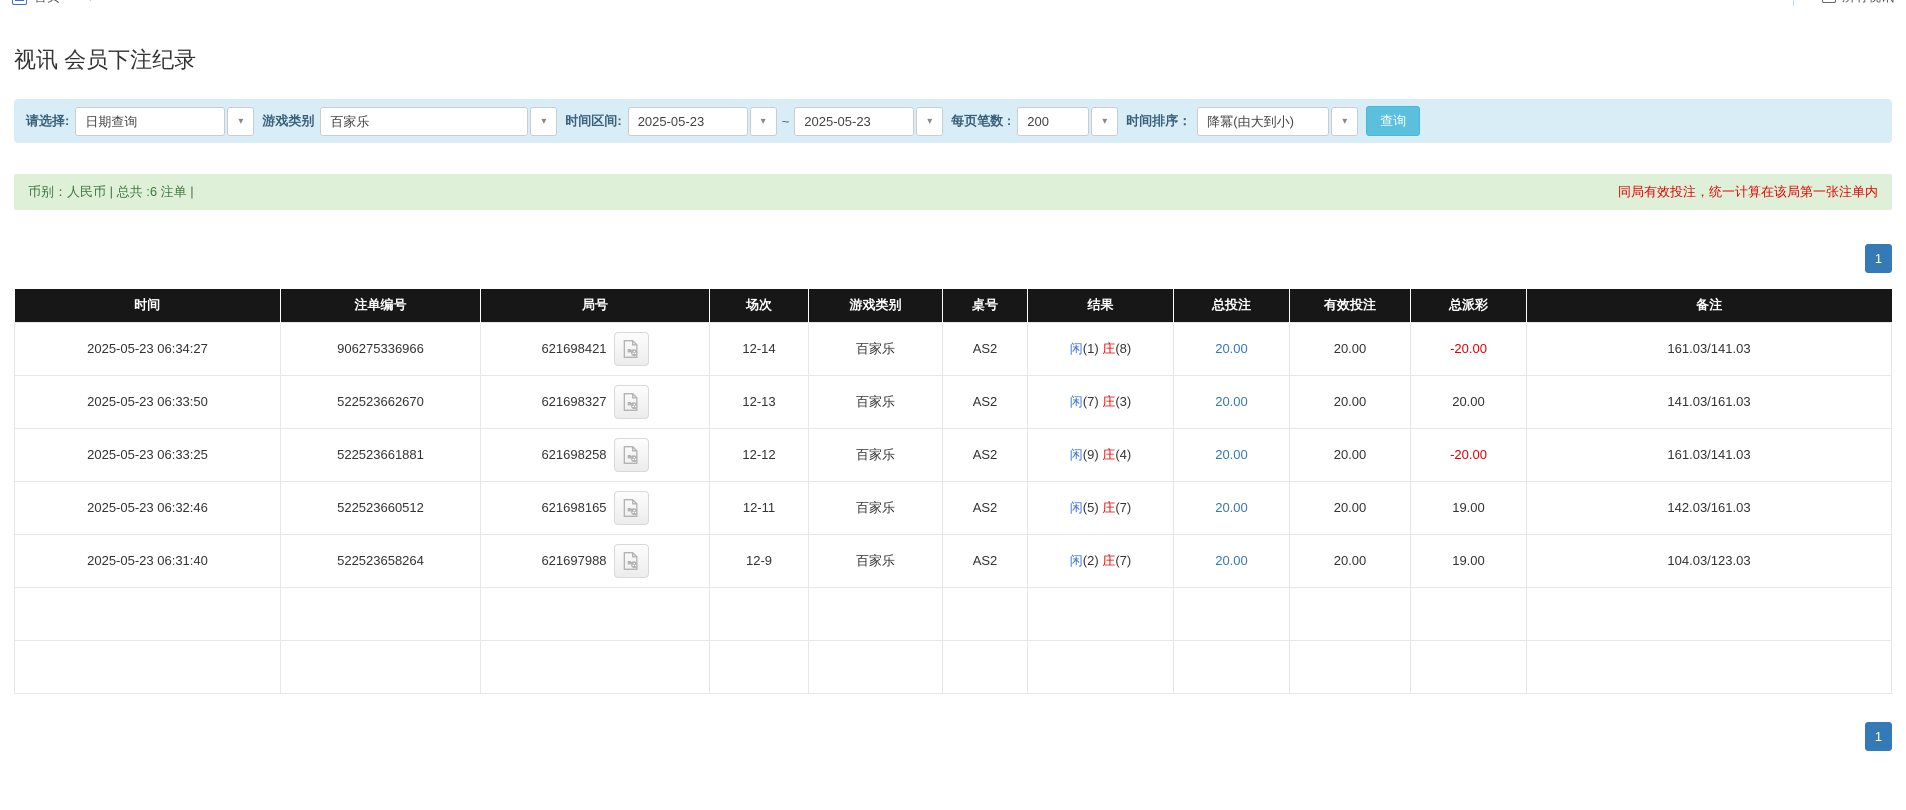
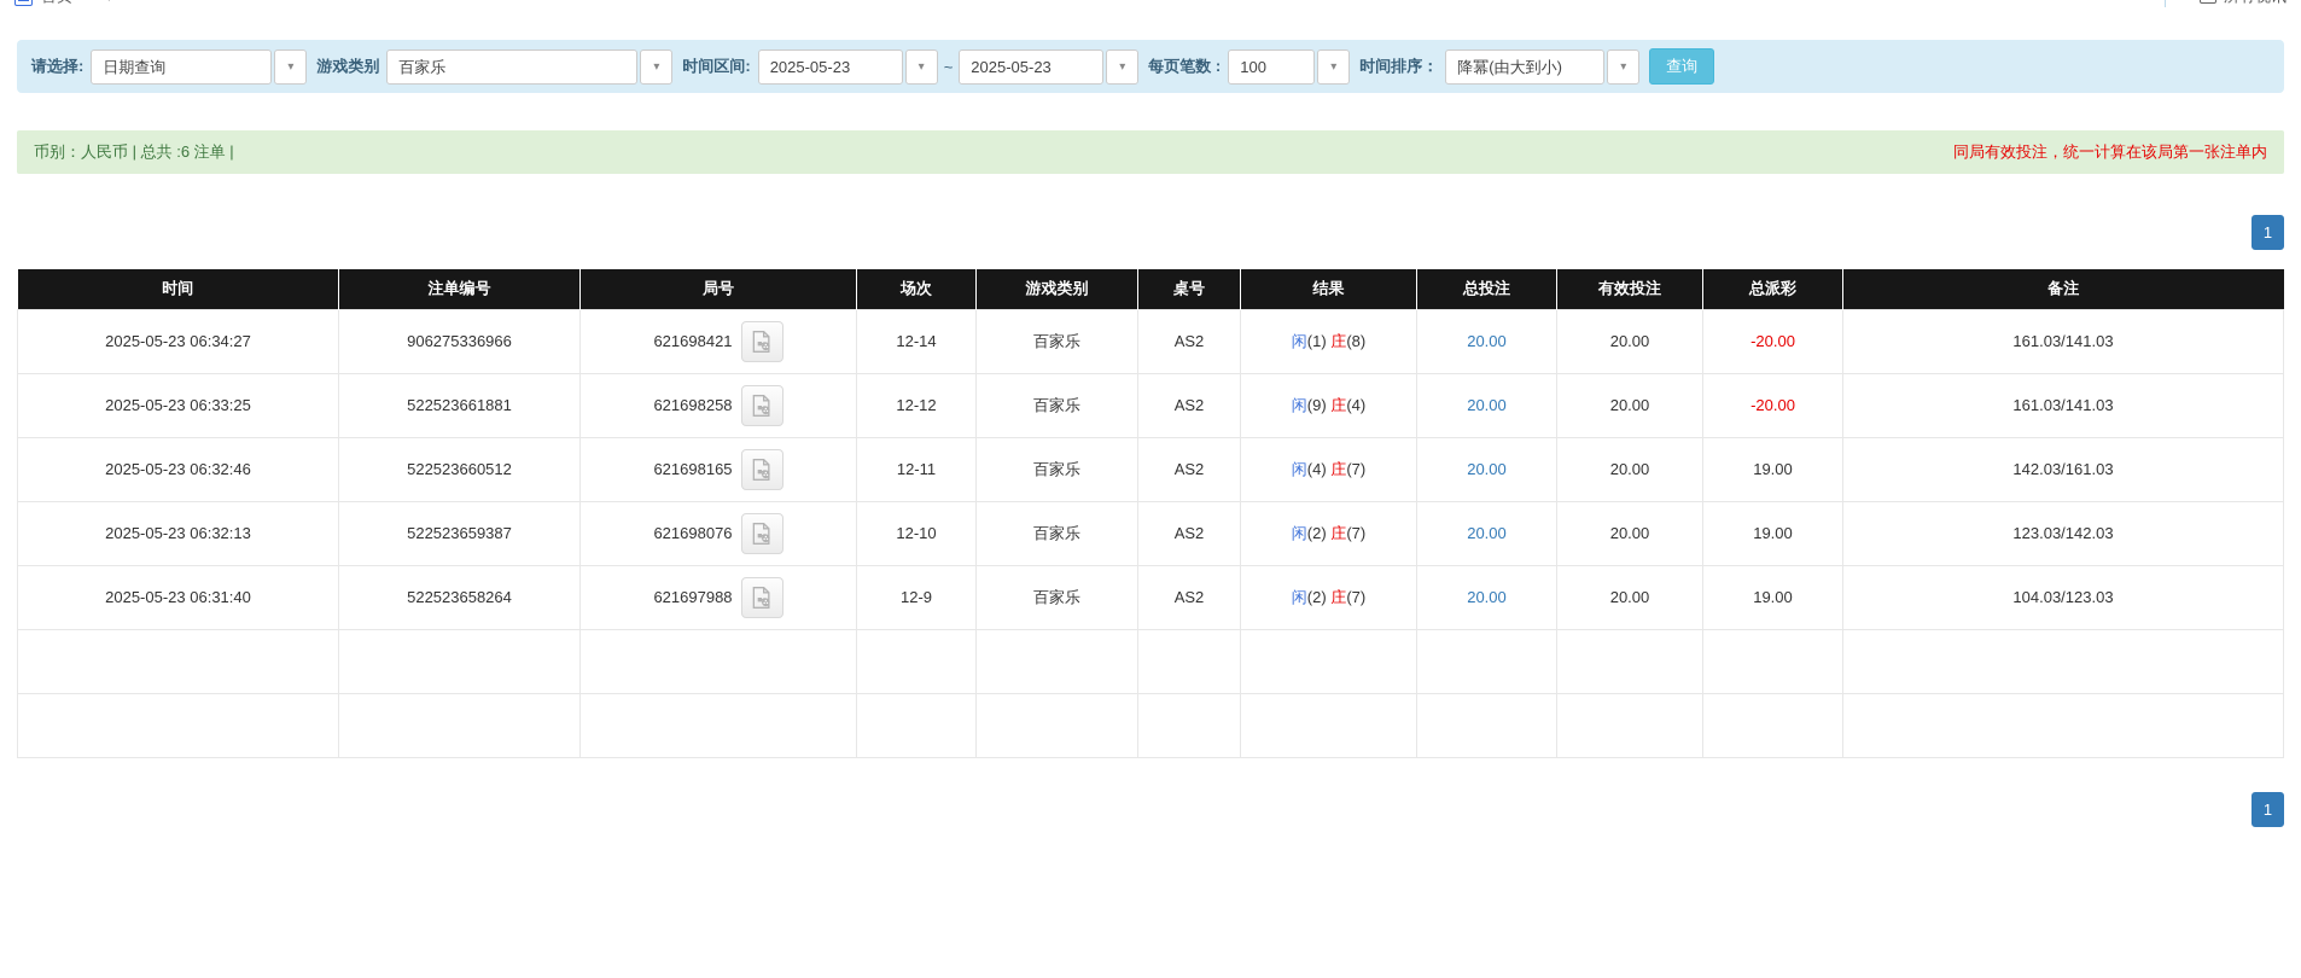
- 视讯 会员下注纪录
  请选择:
  日期查询
  ▾
  游戏类别
  百家乐
  ▾
  时间区间:
  2025-05-23
  ▾
  ~
  2025-05-23
  ▾
  每页笔数 :
- 200
+ 100
  ▾
  时间排序：
  降冪(由大到小)
  ▾
  查询
  币别：人民币 | 总共 :6 注单 |
  同局有效投注，统一计算在该局第一张注单内
  1
  时间	注单编号	局号	场次	游戏类别	桌号	结果	总投注	有效投注	总派彩	备注
  2025-05-23 06:34:27	906275336966	621698421	12-14	百家乐	AS2	闲(1) 庄(8)	20.00	20.00	-20.00	161.03/141.03
- 2025-05-23 06:33:50	522523662670	621698327	12-13	百家乐	AS2	闲(7) 庄(3)	20.00	20.00	20.00	141.03/161.03
  2025-05-23 06:33:25	522523661881	621698258	12-12	百家乐	AS2	闲(9) 庄(4)	20.00	20.00	-20.00	161.03/141.03
- 2025-05-23 06:32:46	522523660512	621698165	12-11	百家乐	AS2	闲(5) 庄(7)	20.00	20.00	19.00	142.03/161.03
+ 2025-05-23 06:32:46	522523660512	621698165	12-11	百家乐	AS2	闲(4) 庄(7)	20.00	20.00	19.00	142.03/161.03
+ 2025-05-23 06:32:13	522523659387	621698076	12-10	百家乐	AS2	闲(2) 庄(7)	20.00	20.00	19.00	123.03/142.03
  2025-05-23 06:31:40	522523658264	621697988	12-9	百家乐	AS2	闲(2) 庄(7)	20.00	20.00	19.00	104.03/123.03
  1
